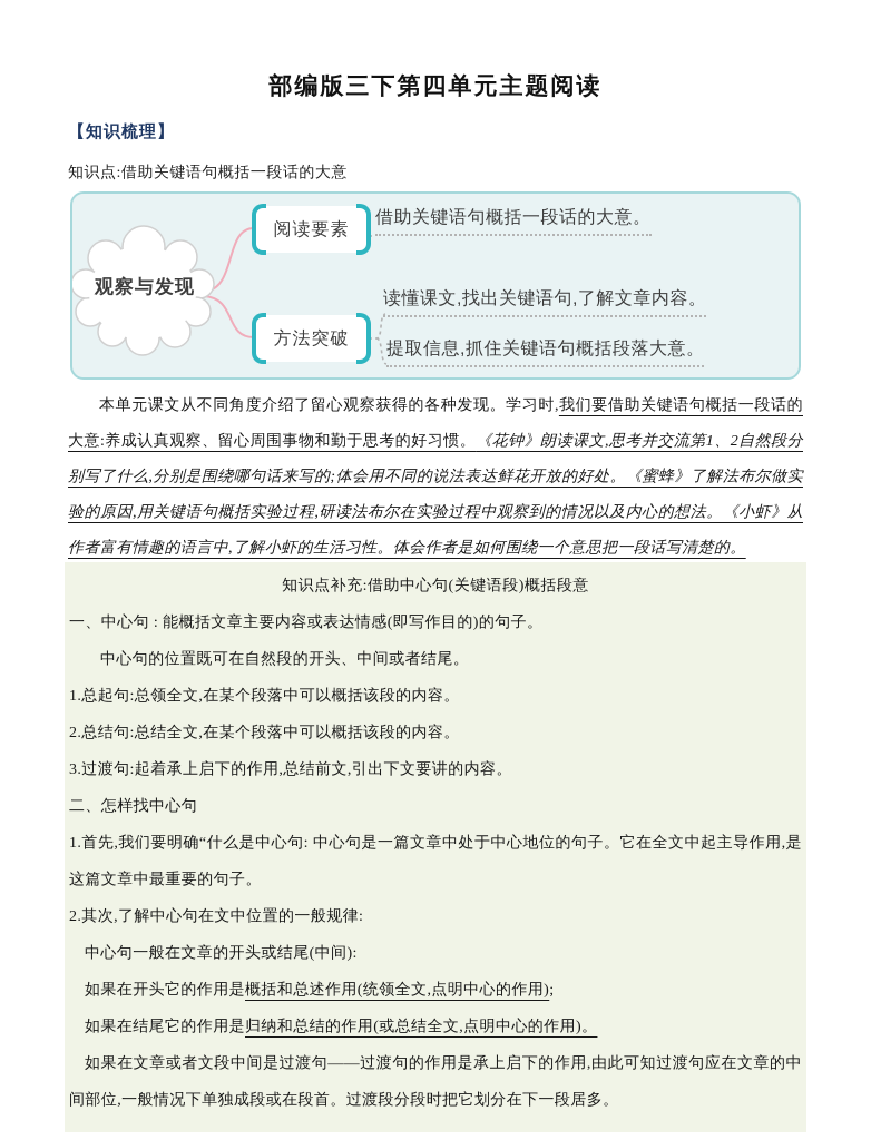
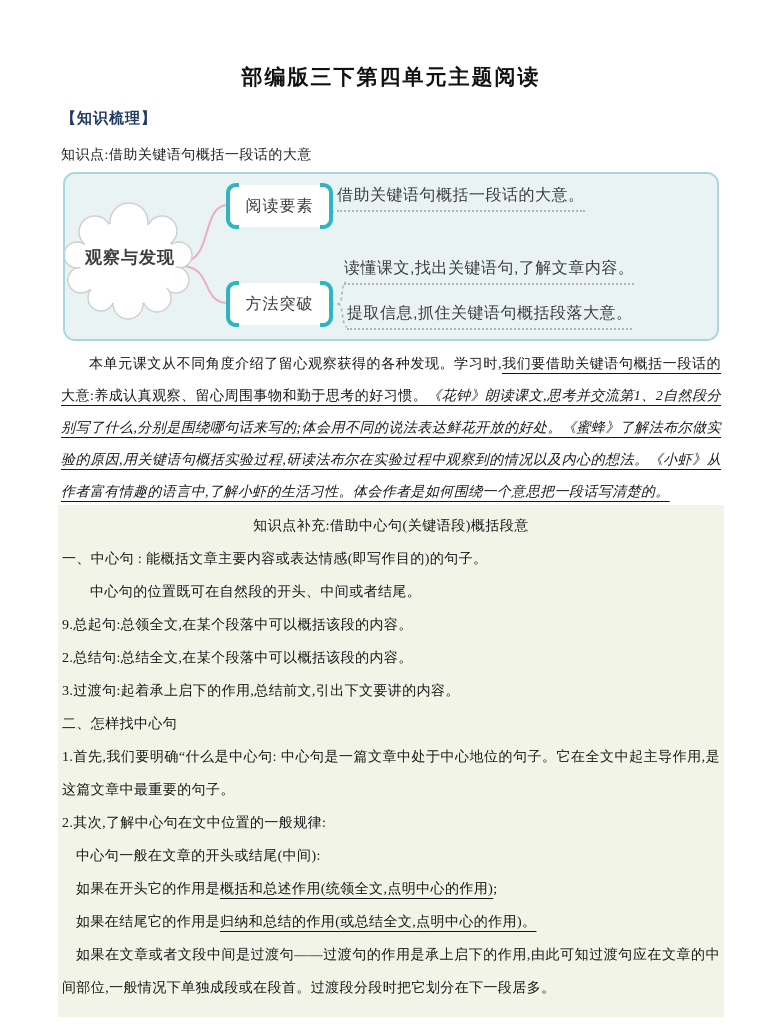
  部编版三下第四单元主题阅读
  【知识梳理】
  知识点:借助关键语句概括一段话的大意
  观察与发现
  阅读要素
  方法突破
  借助关键语句概括一段话的大意。
  读懂课文,找出关键语句,了解文章内容。
  提取信息,抓住关键语句概括段落大意。
  本单元课文从不同角度介绍了留心观察获得的各种发现。学习时,我们要借助关键语句概括一段话的大意:养成认真观察、留心周围事物和勤于思考的好习惯。《花钟》朗读课文,思考并交流第1、2自然段分别写了什么,分别是围绕哪句话来写的;体会用不同的说法表达鲜花开放的好处。《蜜蜂》了解法布尔做实验的原因,用关键语句概括实验过程,研读法布尔在实验过程中观察到的情况以及内心的想法。《小虾》从作者富有情趣的语言中,了解小虾的生活习性。体会作者是如何围绕一个意思把一段话写清楚的。
  知识点补充:借助中心句(关键语段)概括段意
  一、中心句 : 能概括文章主要内容或表达情感(即写作目的)的句子。
  中心句的位置既可在自然段的开头、中间或者结尾。
- 1.总起句:总领全文,在某个段落中可以概括该段的内容。
+ 9.总起句:总领全文,在某个段落中可以概括该段的内容。
  2.总结句:总结全文,在某个段落中可以概括该段的内容。
  3.过渡句:起着承上启下的作用,总结前文,引出下文要讲的内容。
  二、怎样找中心句
  1.首先,我们要明确“什么是中心句: 中心句是一篇文章中处于中心地位的句子。它在全文中起主导作用,是这篇文章中最重要的句子。
  2.其次,了解中心句在文中位置的一般规律:
  中心句一般在文章的开头或结尾(中间):
  如果在开头它的作用是概括和总述作用(统领全文,点明中心的作用);
  如果在结尾它的作用是归纳和总结的作用(或总结全文,点明中心的作用)。
  如果在文章或者文段中间是过渡句——过渡句的作用是承上启下的作用,由此可知过渡句应在文章的中间部位,一般情况下单独成段或在段首。过渡段分段时把它划分在下一段居多。
